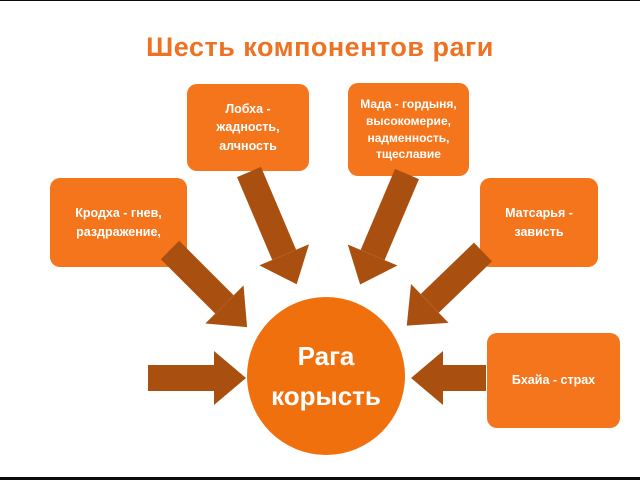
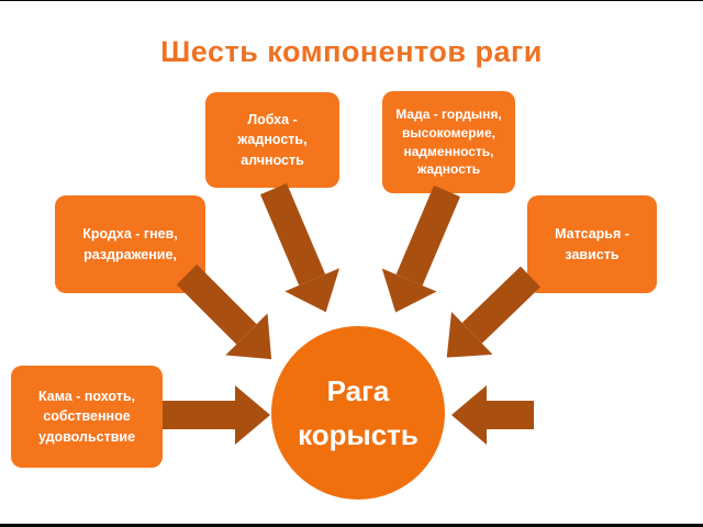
  Шесть компонентов раги
+ Кама - похоть, собственное удовольствие
  Кродха - гнев, раздражение,
  Лобха - жадность, алчность
- Мада - гордыня, высокомерие, надменность, тщеславие
+ Мада - гордыня, высокомерие, надменность, жадность
  Матсарья - зависть
- Бхайа - страх
  Рага корысть
